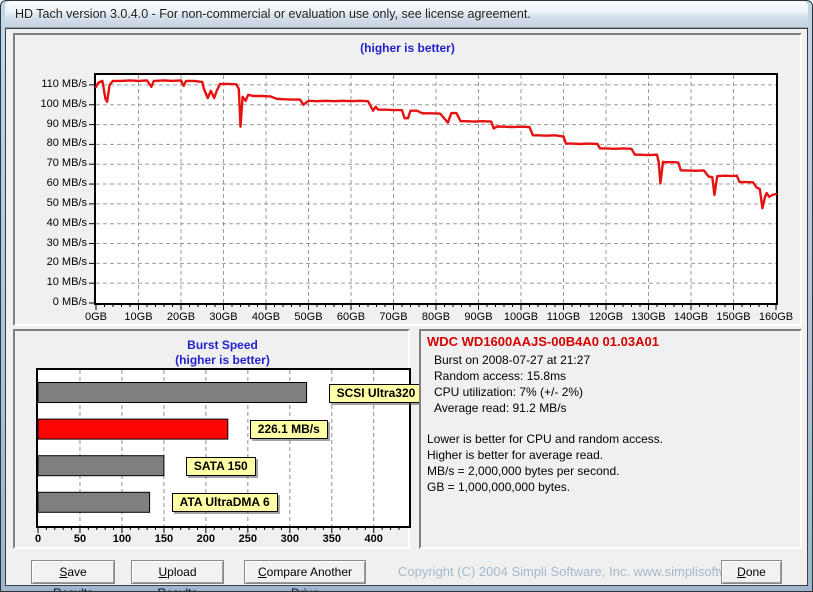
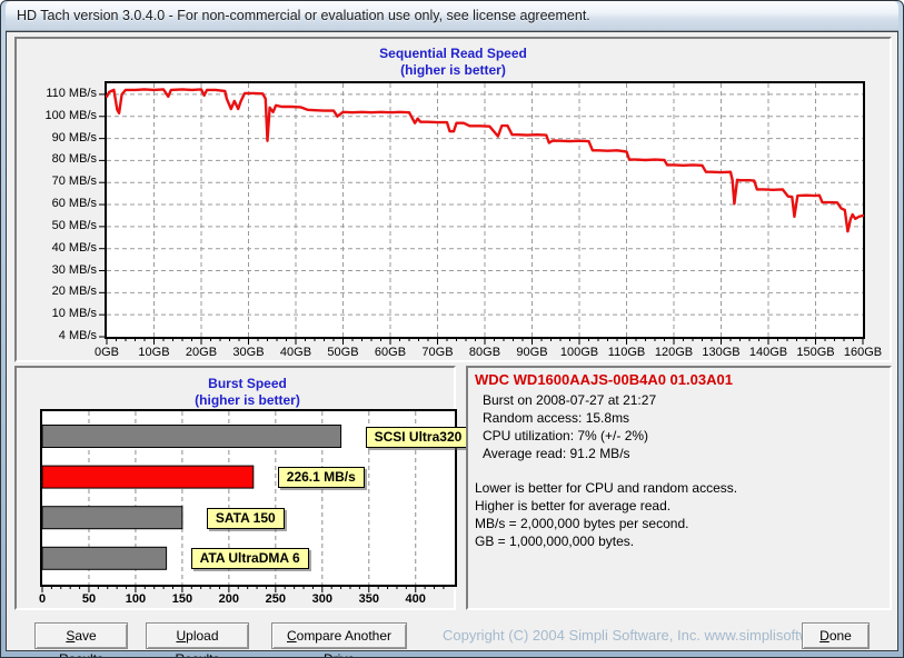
  HD Tach version 3.0.4.0 - For non-commercial or evaluation use only, see license agreement.
+ Sequential Read Speed
  (higher is better)
  110 MB/s
  100 MB/s
  90 MB/s
  80 MB/s
  70 MB/s
  60 MB/s
  50 MB/s
  40 MB/s
  30 MB/s
  20 MB/s
  10 MB/s
- 0 MB/s
+ 4 MB/s
  0GB
  10GB
  20GB
  30GB
  40GB
  50GB
  60GB
  70GB
  80GB
  90GB
  100GB
  110GB
  120GB
  130GB
  140GB
  150GB
  160GB
  Burst Speed
  (higher is better)
  SCSI Ultra320
  226.1 MB/s
  SATA 150
  ATA UltraDMA 6
  0
  50
  100
  150
  200
  250
  300
  350
  400
  WDC WD1600AAJS-00B4A0 01.03A01
  Burst on 2008-07-27 at 21:27
  Random access: 15.8ms
  CPU utilization: 7% (+/- 2%)
  Average read: 91.2 MB/s
  Lower is better for CPU and random access.
  Higher is better for average read.
  MB/s = 2,000,000 bytes per second.
  GB = 1,000,000,000 bytes.
  Compare Another
  Copyright (C) 2004 Simpli Software, Inc. www.simplisoft
  Done
